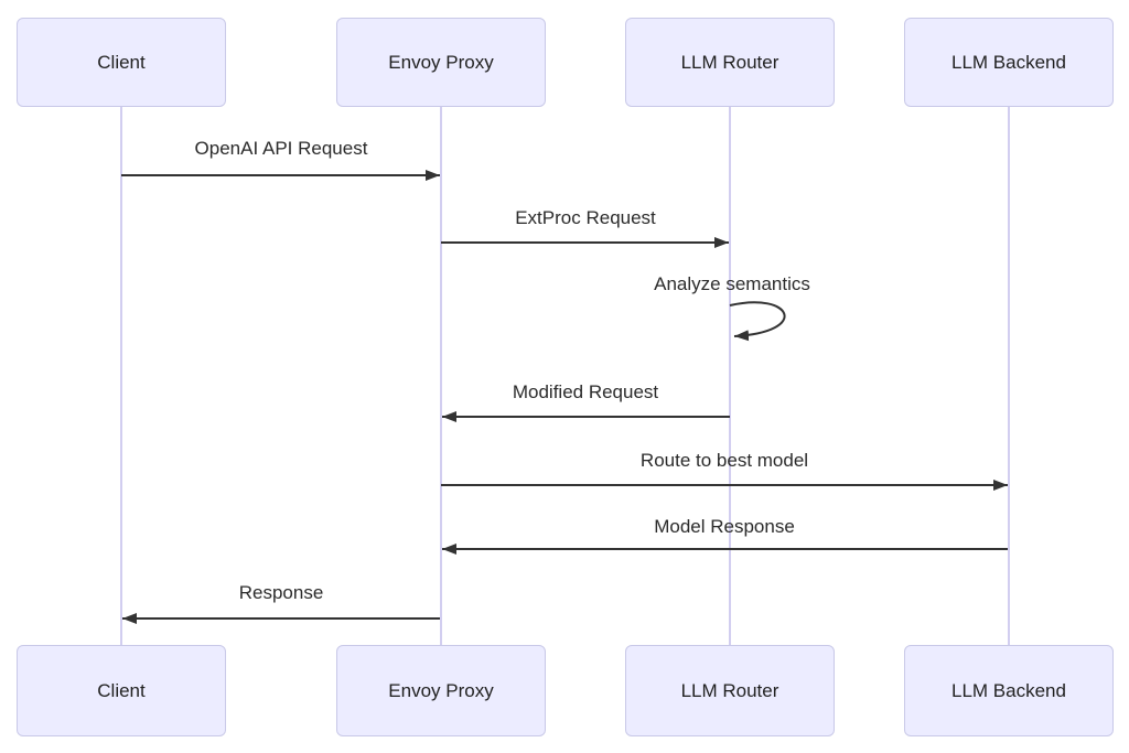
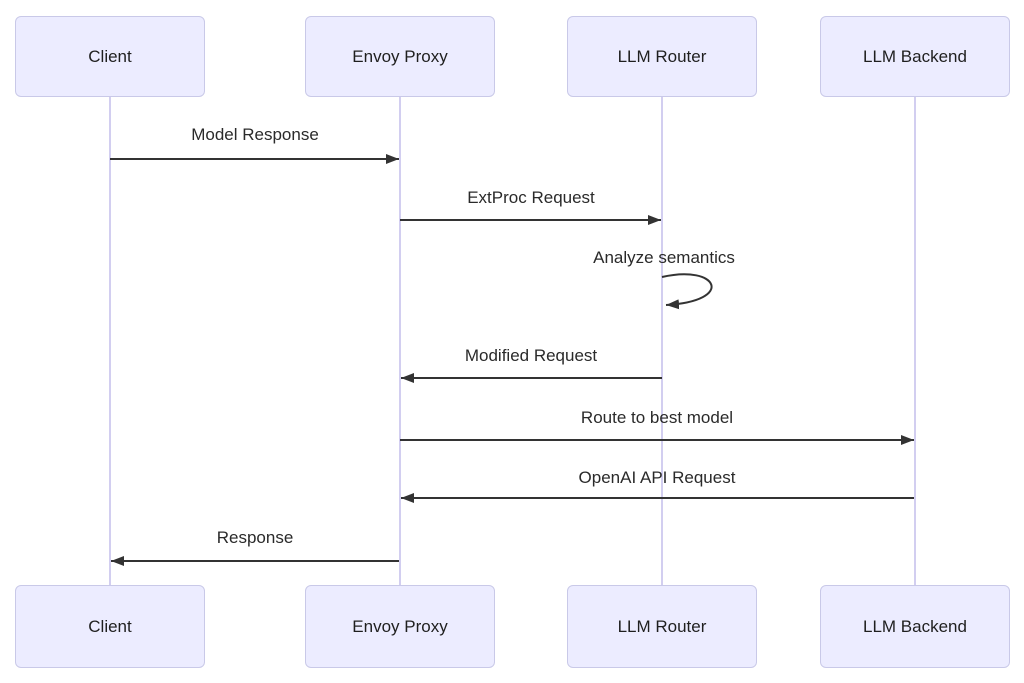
  Client
  Envoy Proxy
  LLM Router
  LLM Backend
  Client
  Envoy Proxy
  LLM Router
  LLM Backend
- OpenAI API Request
+ Model Response
  ExtProc Request
  Analyze semantics
  Modified Request
  Route to best model
- Model Response
+ OpenAI API Request
  Response
